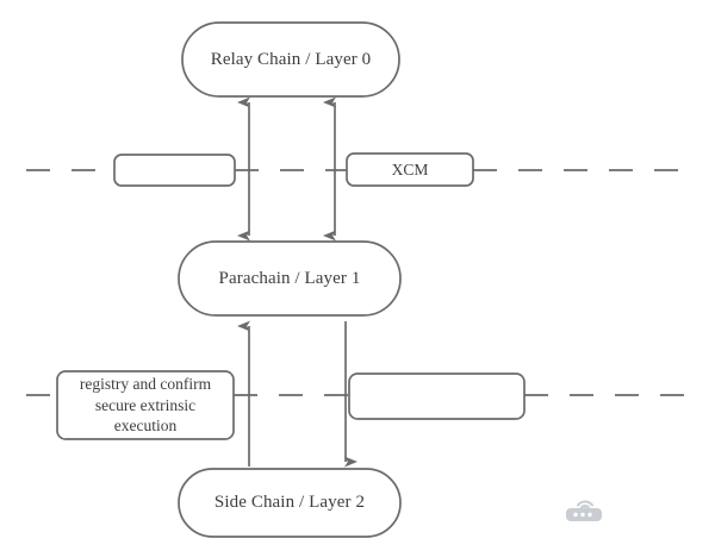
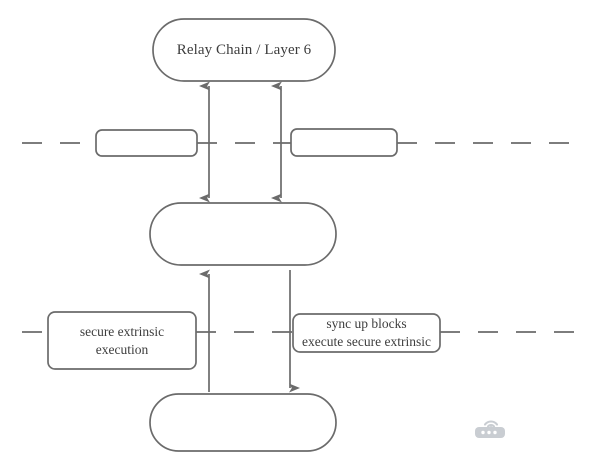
- Relay Chain / Layer 0
+ Relay Chain / Layer 6
- Parachain / Layer 1
- Side Chain / Layer 2
- XCM
- registry and confirm
  secure extrinsic
  execution
+ sync up blocks
+ execute secure extrinsic
